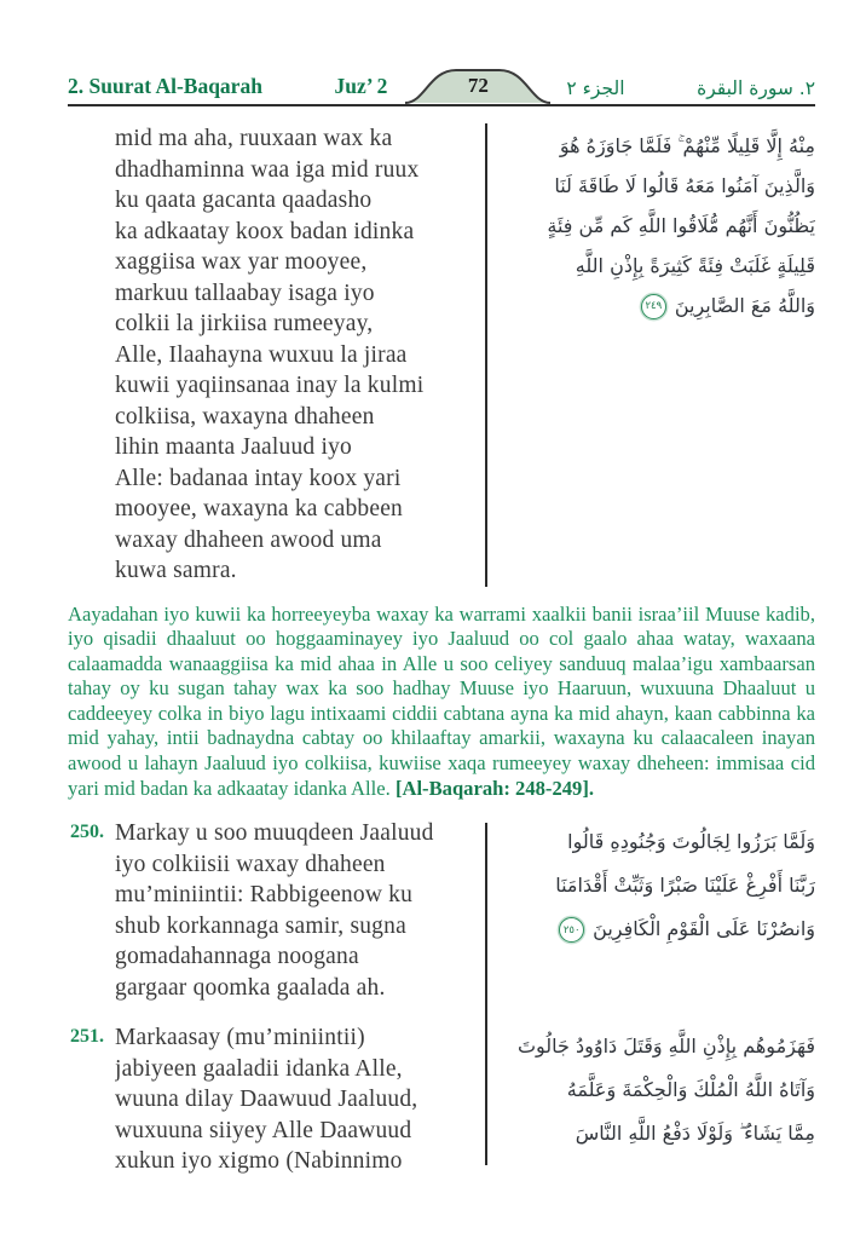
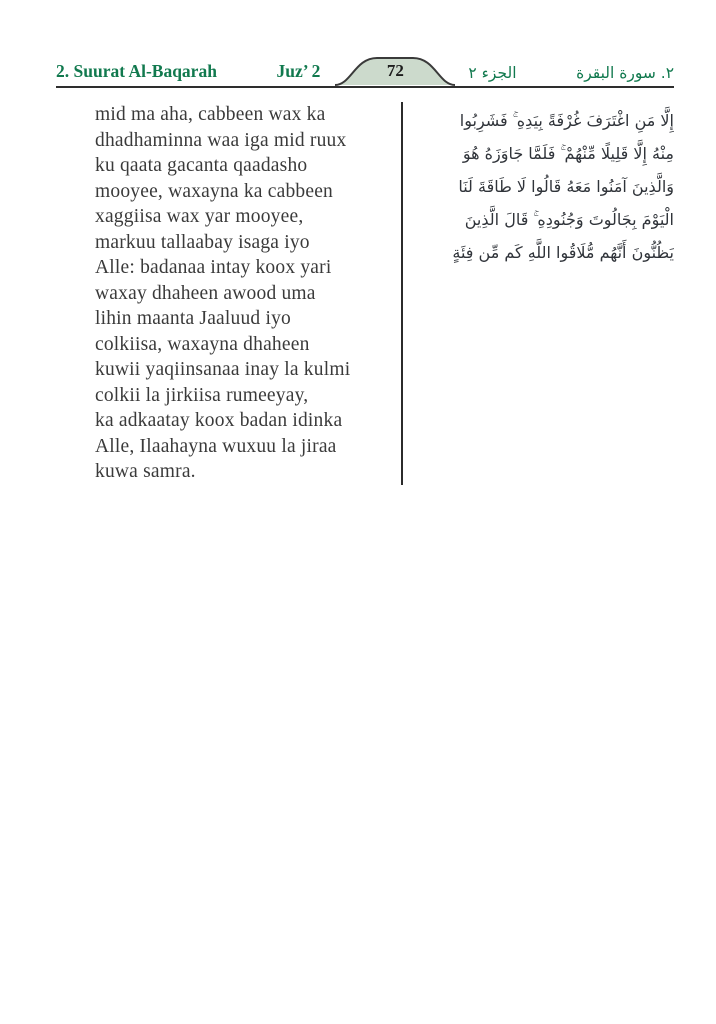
  2. Suurat Al-Baqarah
  Juz’ 2
  72
  الجزء ٢
  ٢. سورة البقرة
- mid ma aha, ruuxaan wax ka
+ mid ma aha, cabbeen wax ka
  dhadhaminna waa iga mid ruux
  ku qaata gacanta qaadasho
- ka adkaatay koox badan idinka
+ mooyee, waxayna ka cabbeen
  xaggiisa wax yar mooyee,
  markuu tallaabay isaga iyo
- colkii la jirkiisa rumeeyay,
+ Alle: badanaa intay koox yari
- Alle, Ilaahayna wuxuu la jiraa
+ waxay dhaheen awood uma
- kuwii yaqiinsanaa inay la kulmi
+ lihin maanta Jaaluud iyo
  colkiisa, waxayna dhaheen
- lihin maanta Jaaluud iyo
+ kuwii yaqiinsanaa inay la kulmi
- Alle: badanaa intay koox yari
+ colkii la jirkiisa rumeeyay,
- mooyee, waxayna ka cabbeen
+ ka adkaatay koox badan idinka
- waxay dhaheen awood uma
+ Alle, Ilaahayna wuxuu la jiraa
  kuwa samra.
+ إِلَّا مَنِ اغْتَرَفَ غُرْفَةً بِيَدِهِ ۚ فَشَرِبُوا
  مِنْهُ إِلَّا قَلِيلًا مِّنْهُمْ ۚ فَلَمَّا جَاوَزَهُ هُوَ
  وَالَّذِينَ آمَنُوا مَعَهُ قَالُوا لَا طَاقَةَ لَنَا
+ الْيَوْمَ بِجَالُوتَ وَجُنُودِهِ ۚ قَالَ الَّذِينَ
  يَظُنُّونَ أَنَّهُم مُّلَاقُوا اللَّهِ كَم مِّن فِئَةٍ
- قَلِيلَةٍ غَلَبَتْ فِئَةً كَثِيرَةً بِإِذْنِ اللَّهِ
- وَاللَّهُ مَعَ الصَّابِرِينَ٢٤٩
- Aayadahan iyo kuwii ka horreeyeyba waxay ka warrami xaalkii banii israa’iil Muuse kadib, iyo qisadii dhaaluut oo hoggaaminayey iyo Jaaluud oo col gaalo ahaa watay, waxaana calaamadda wanaaggiisa ka mid ahaa in Alle u soo celiyey sanduuq malaa’igu xambaarsan tahay oy ku sugan tahay wax ka soo hadhay Muuse iyo Haaruun, wuxuuna Dhaaluut u caddeeyey colka in biyo lagu intixaami ciddii cabtana ayna ka mid ahayn, kaan cabbinna ka mid yahay, intii badnaydna cabtay oo khilaaftay amarkii, waxayna ku calaacaleen inayan awood u lahayn Jaaluud iyo colkiisa, kuwiise xaqa rumeeyey waxay dheheen: immisaa cid yari mid badan ka adkaatay idanka Alle. [Al-Baqarah: 248-249].
- 250.
- Markay u soo muuqdeen Jaaluud
- iyo colkiisii waxay dhaheen
- mu’miniintii: Rabbigeenow ku
- shub korkannaga samir, sugna
- gomadahannaga noogana
- gargaar qoomka gaalada ah.
- وَلَمَّا بَرَزُوا لِجَالُوتَ وَجُنُودِهِ قَالُوا
- رَبَّنَا أَفْرِغْ عَلَيْنَا صَبْرًا وَثَبِّتْ أَقْدَامَنَا
- وَانصُرْنَا عَلَى الْقَوْمِ الْكَافِرِينَ٢٥٠
- 251.
- Markaasay (mu’miniintii)
- jabiyeen gaaladii idanka Alle,
- wuuna dilay Daawuud Jaaluud,
- wuxuuna siiyey Alle Daawuud
- xukun iyo xigmo (Nabinnimo
- فَهَزَمُوهُم بِإِذْنِ اللَّهِ وَقَتَلَ دَاوُودُ جَالُوتَ
- وَآتَاهُ اللَّهُ الْمُلْكَ وَالْحِكْمَةَ وَعَلَّمَهُ
- مِمَّا يَشَاءُ ۖ وَلَوْلَا دَفْعُ اللَّهِ النَّاسَ
